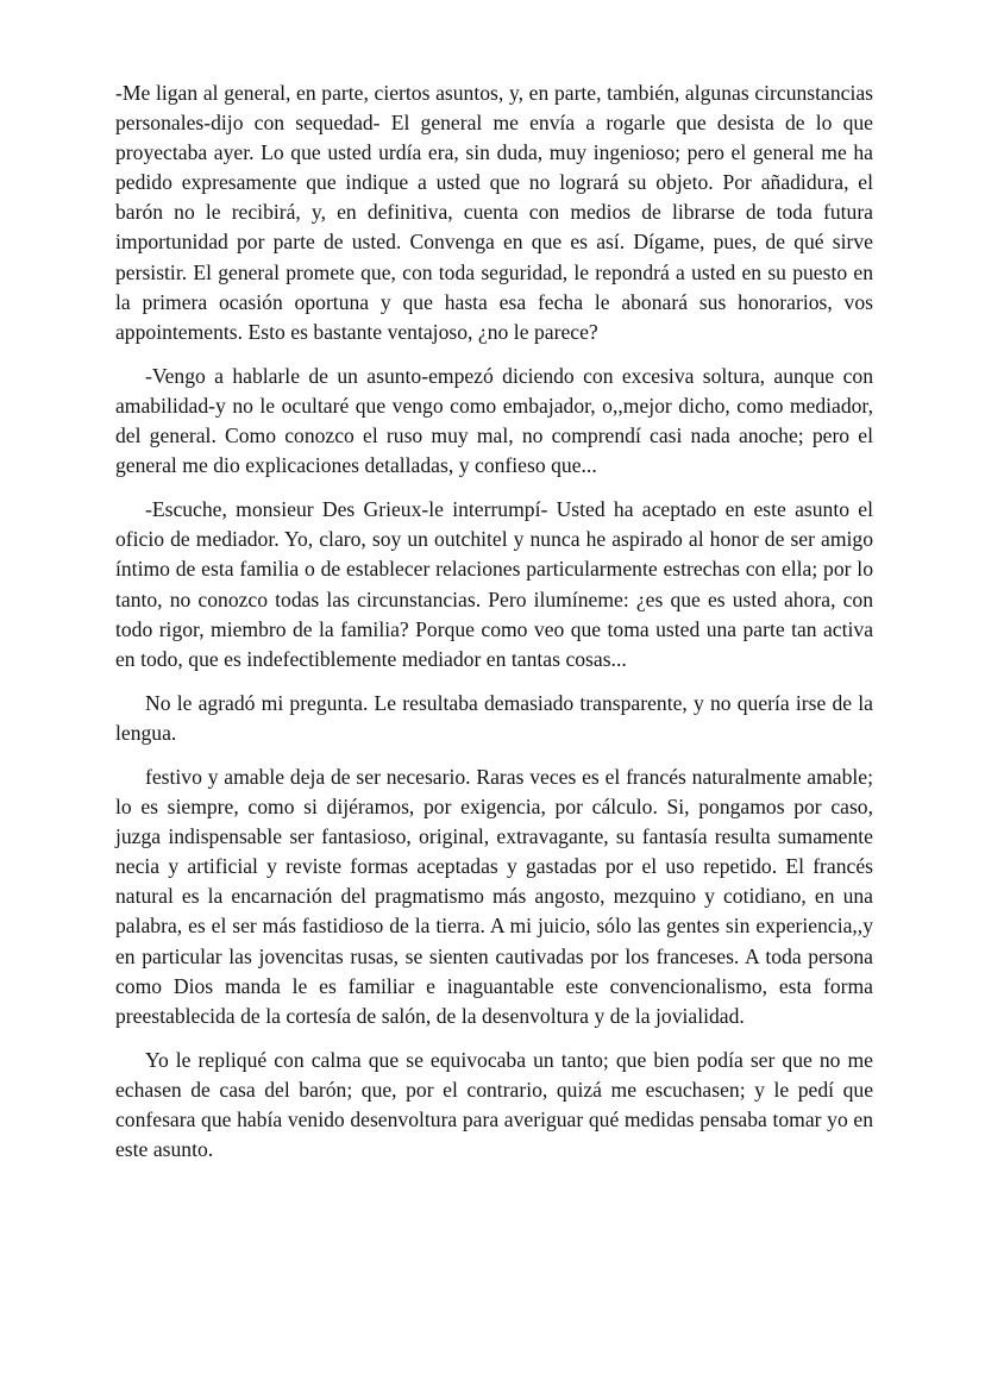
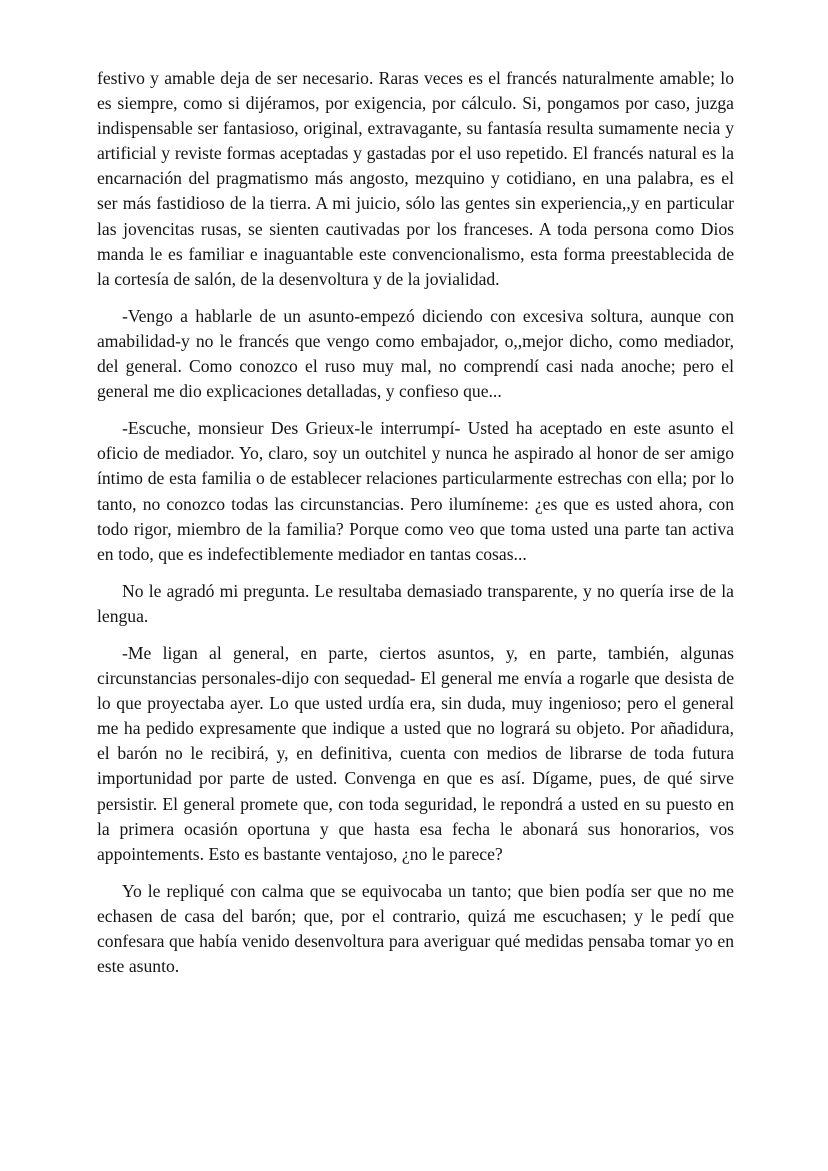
- -Me ligan al general, en parte, ciertos asuntos, y, en parte, también, algunas circunstancias personales-dijo con sequedad- El general me envía a rogarle que desista de lo que proyectaba ayer. Lo que usted urdía era, sin duda, muy ingenioso; pero el general me ha pedido expresamente que indique a usted que no logrará su objeto. Por añadidura, el barón no le recibirá, y, en definitiva, cuenta con medios de librarse de toda futura importunidad por parte de usted. Convenga en que es así. Dígame, pues, de qué sirve persistir. El general promete que, con toda seguridad, le repondrá a usted en su puesto en la primera ocasión oportuna y que hasta esa fecha le abonará sus honorarios, vos appointements. Esto es bastante ventajoso, ¿no le parece?
+ festivo y amable deja de ser necesario. Raras veces es el francés naturalmente amable; lo es siempre, como si dijéramos, por exigencia, por cálculo. Si, pongamos por caso, juzga indispensable ser fantasioso, original, extravagante, su fantasía resulta sumamente necia y artificial y reviste formas aceptadas y gastadas por el uso repetido. El francés natural es la encarnación del pragmatismo más angosto, mezquino y cotidiano, en una palabra, es el ser más fastidioso de la tierra. A mi juicio, sólo las gentes sin experiencia,,y en particular las jovencitas rusas, se sienten cautivadas por los franceses. A toda persona como Dios manda le es familiar e inaguantable este convencionalismo, esta forma preestablecida de la cortesía de salón, de la desenvoltura y de la jovialidad.
- -Vengo a hablarle de un asunto-empezó diciendo con excesiva soltura, aunque con amabilidad-y no le ocultaré que vengo como embajador, o,,mejor dicho, como mediador, del general. Como conozco el ruso muy mal, no comprendí casi nada anoche; pero el general me dio explicaciones detalladas, y confieso que...
+ -Vengo a hablarle de un asunto-empezó diciendo con excesiva soltura, aunque con amabilidad-y no le francés que vengo como embajador, o,,mejor dicho, como mediador, del general. Como conozco el ruso muy mal, no comprendí casi nada anoche; pero el general me dio explicaciones detalladas, y confieso que...
  -Escuche, monsieur Des Grieux-le interrumpí- Usted ha aceptado en este asunto el oficio de mediador. Yo, claro, soy un outchitel y nunca he aspirado al honor de ser amigo íntimo de esta familia o de establecer relaciones particularmente estrechas con ella; por lo tanto, no conozco todas las circunstancias. Pero ilumíneme: ¿es que es usted ahora, con todo rigor, miembro de la familia? Porque como veo que toma usted una parte tan activa en todo, que es indefectiblemente mediador en tantas cosas...
  No le agradó mi pregunta. Le resultaba demasiado transparente, y no quería irse de la lengua.
- festivo y amable deja de ser necesario. Raras veces es el francés naturalmente amable; lo es siempre, como si dijéramos, por exigencia, por cálculo. Si, pongamos por caso, juzga indispensable ser fantasioso, original, extravagante, su fantasía resulta sumamente necia y artificial y reviste formas aceptadas y gastadas por el uso repetido. El francés natural es la encarnación del pragmatismo más angosto, mezquino y cotidiano, en una palabra, es el ser más fastidioso de la tierra. A mi juicio, sólo las gentes sin experiencia,,y en particular las jovencitas rusas, se sienten cautivadas por los franceses. A toda persona como Dios manda le es familiar e inaguantable este convencionalismo, esta forma preestablecida de la cortesía de salón, de la desenvoltura y de la jovialidad.
+ -Me ligan al general, en parte, ciertos asuntos, y, en parte, también, algunas circunstancias personales-dijo con sequedad- El general me envía a rogarle que desista de lo que proyectaba ayer. Lo que usted urdía era, sin duda, muy ingenioso; pero el general me ha pedido expresamente que indique a usted que no logrará su objeto. Por añadidura, el barón no le recibirá, y, en definitiva, cuenta con medios de librarse de toda futura importunidad por parte de usted. Convenga en que es así. Dígame, pues, de qué sirve persistir. El general promete que, con toda seguridad, le repondrá a usted en su puesto en la primera ocasión oportuna y que hasta esa fecha le abonará sus honorarios, vos appointements. Esto es bastante ventajoso, ¿no le parece?
  Yo le repliqué con calma que se equivocaba un tanto; que bien podía ser que no me echasen de casa del barón; que, por el contrario, quizá me escuchasen; y le pedí que confesara que había venido desenvoltura para averiguar qué medidas pensaba tomar yo en este asunto.
